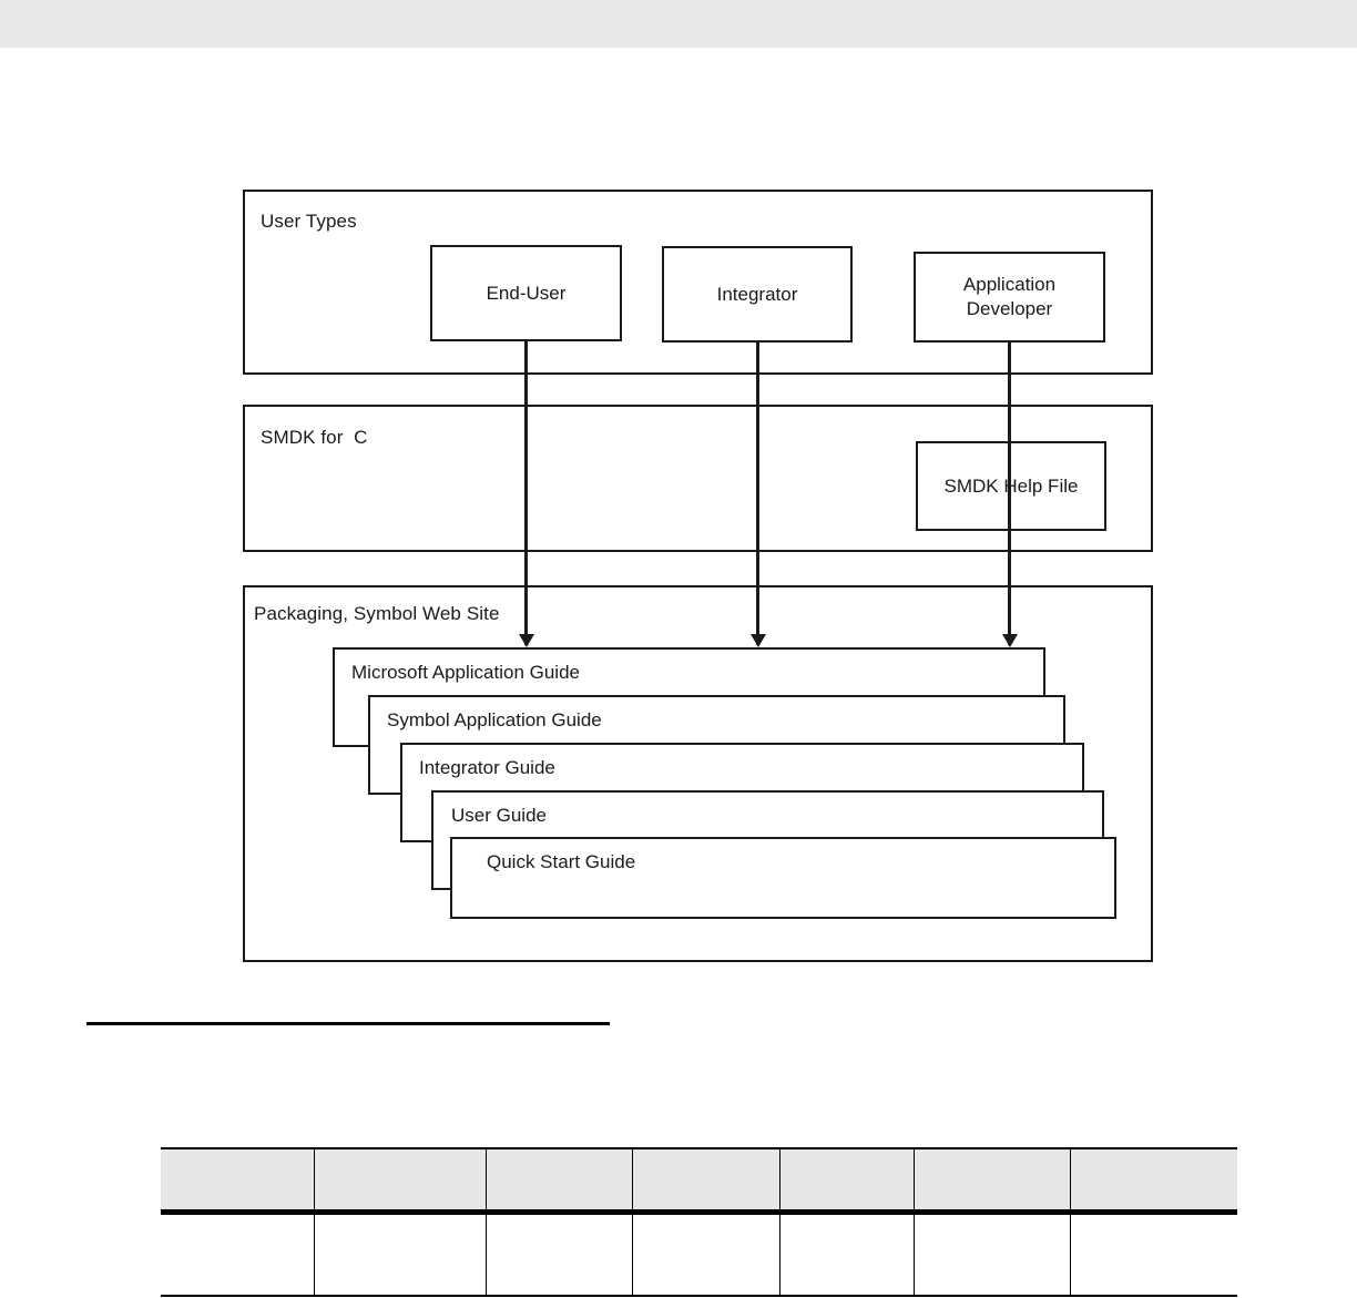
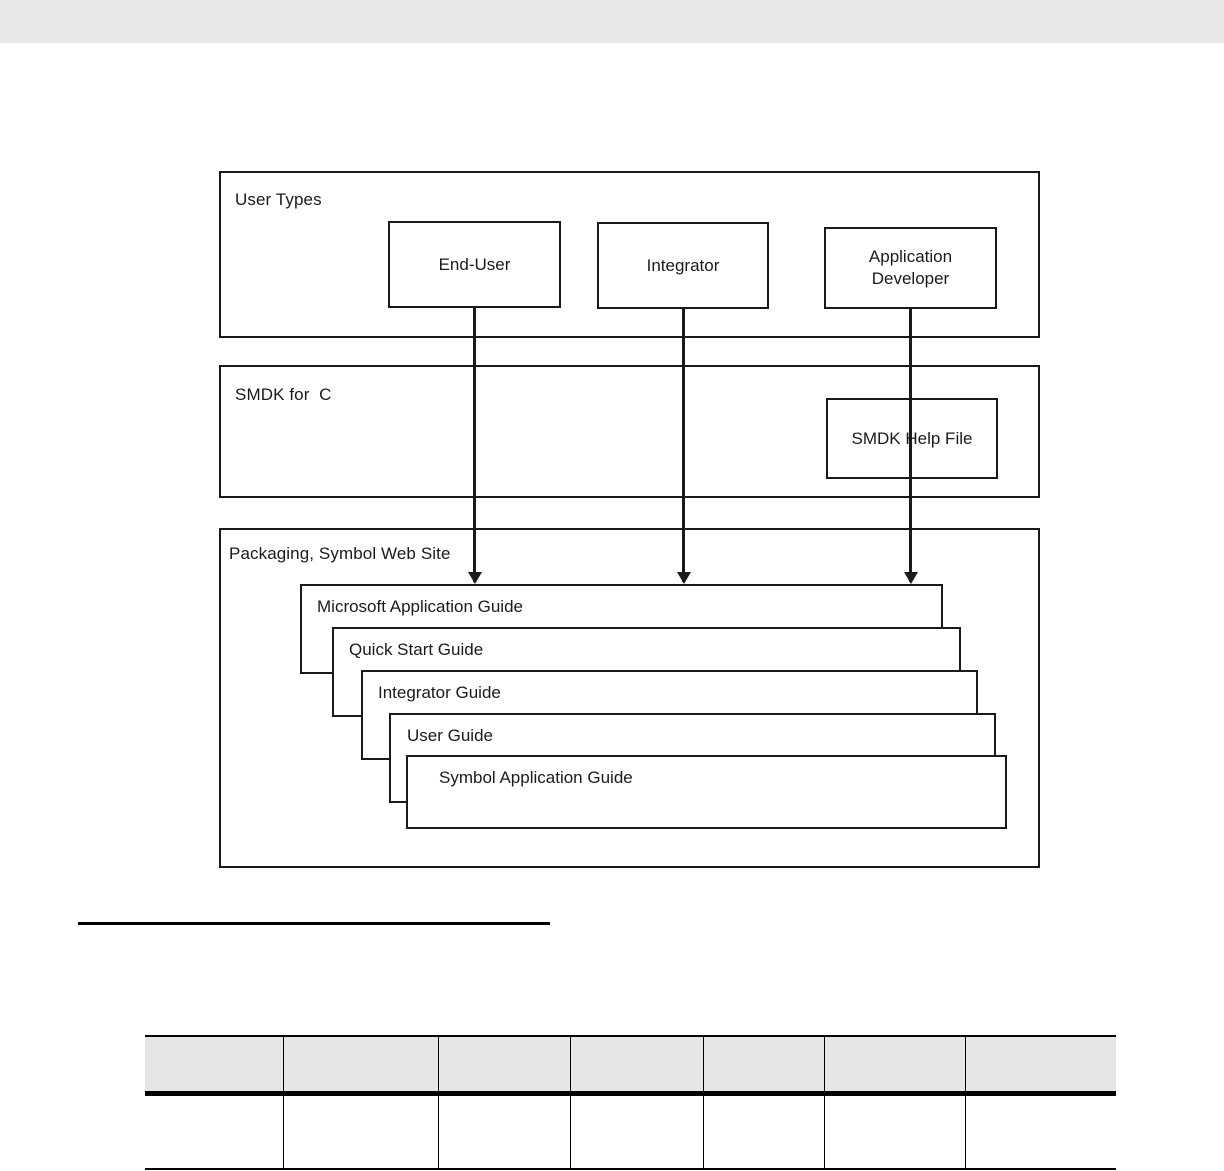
  User Types
  End-User
  Integrator
  Application
  Developer
  SMDK for C
  SMDKelp File
  Packaging, Symbol Web Site
  Microsoft Application Guide
- Symbol Application Guide
+ Quick Start Guide
  Integrator Guide
  User Guide
- Quick Start Guide
+ Symbol Application Guide
